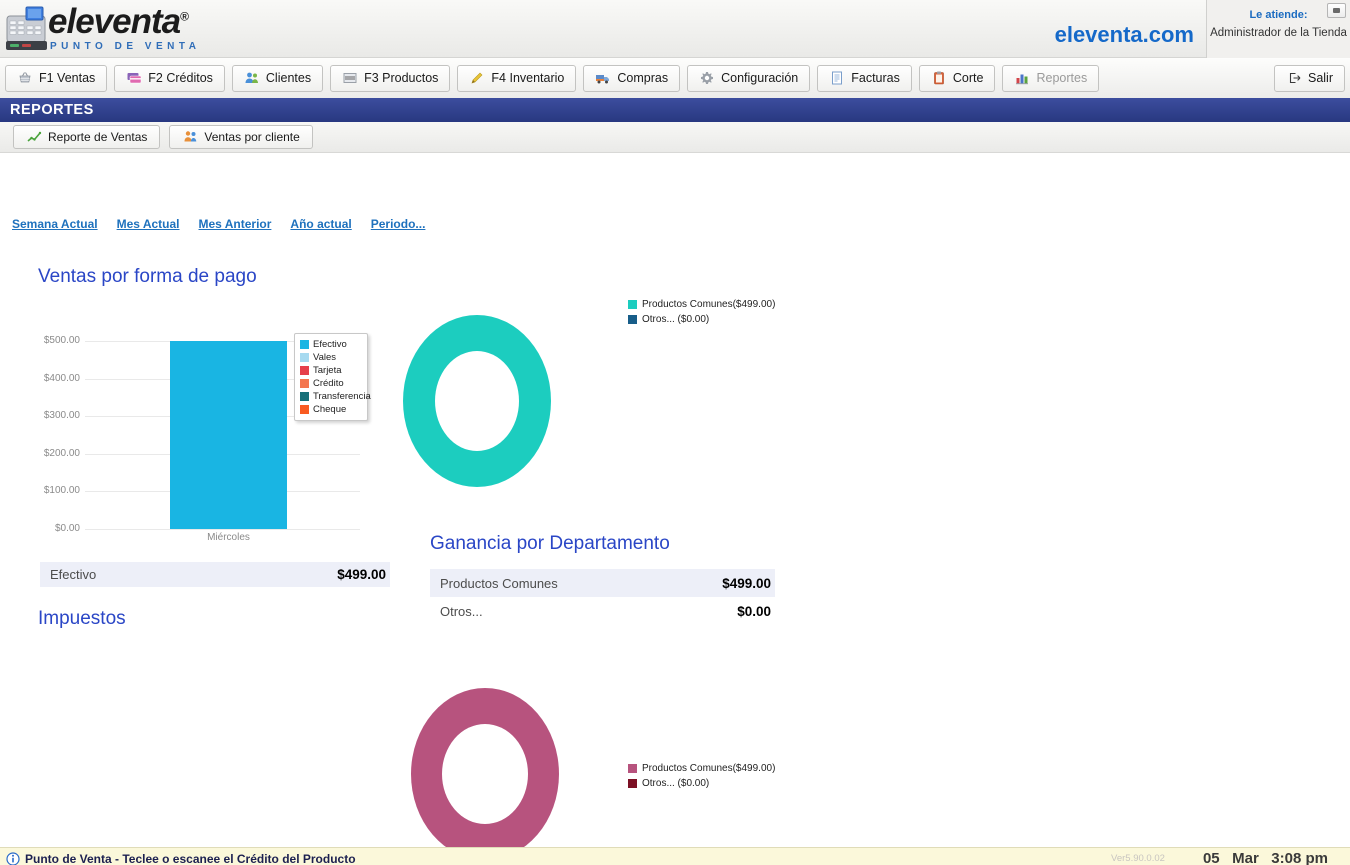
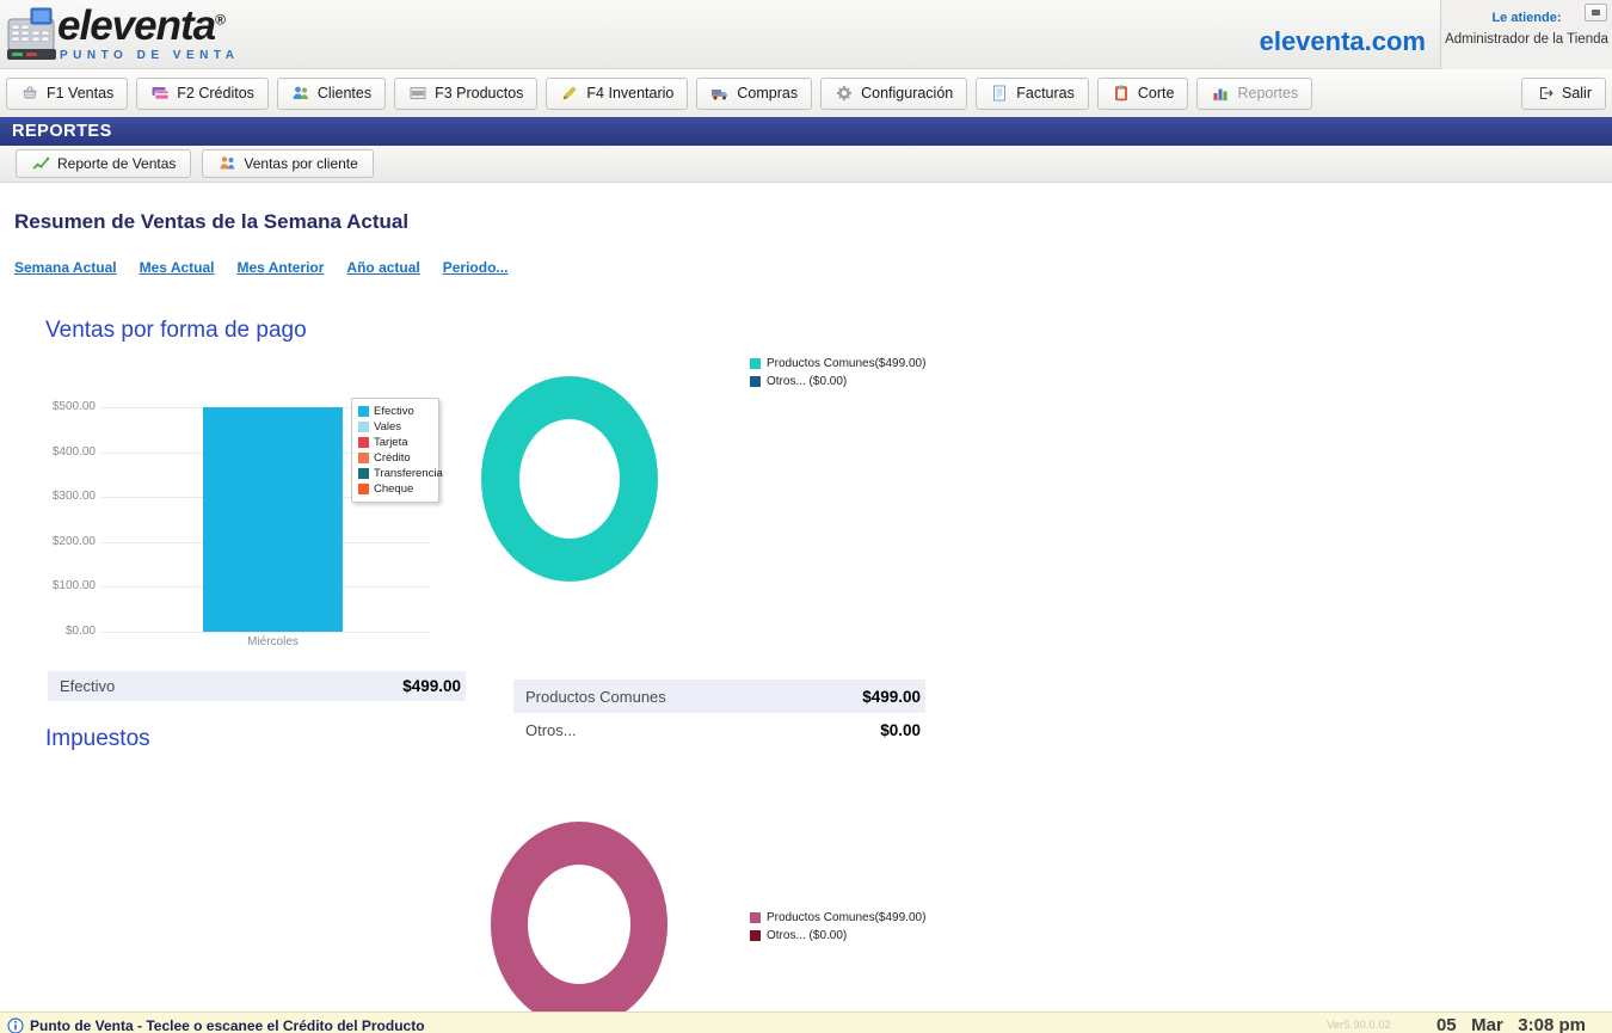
  eleventa®
  PUNTO DE VENTA
  eleventa.com
  Le atiende:
  Administrador de la Tienda
  F1 Ventas
  F2 Créditos
  Clientes
  F3 Productos
  F4 Inventario
  Compras
  Configuración
  Facturas
  Corte
  Reportes
  Salir
  REPORTES
  Reporte de Ventas
  Ventas por cliente
+ Resumen de Ventas de la Semana Actual
  Semana Actual
  Mes Actual
  Mes Anterior
  Año actual
  Periodo...
  Ventas por forma de pago
  $500.00
  $400.00
  $300.00
  $200.00
  $100.00
  $0.00
  Miércoles
  Efectivo
  Vales
  Tarjeta
  Crédito
  Transferencia
  Cheque
  Efectivo
  $499.00
  Impuestos
  Productos Comunes($499.00)
  Otros... ($0.00)
- Ganancia por Departamento
  Productos Comunes
  $499.00
  Otros...
  $0.00
  Productos Comunes($499.00)
  Otros... ($0.00)
  Punto de Venta - Teclee o escanee el Crédito del Producto
  Ver5.90.0.02
  05 Mar 3:08 pm
